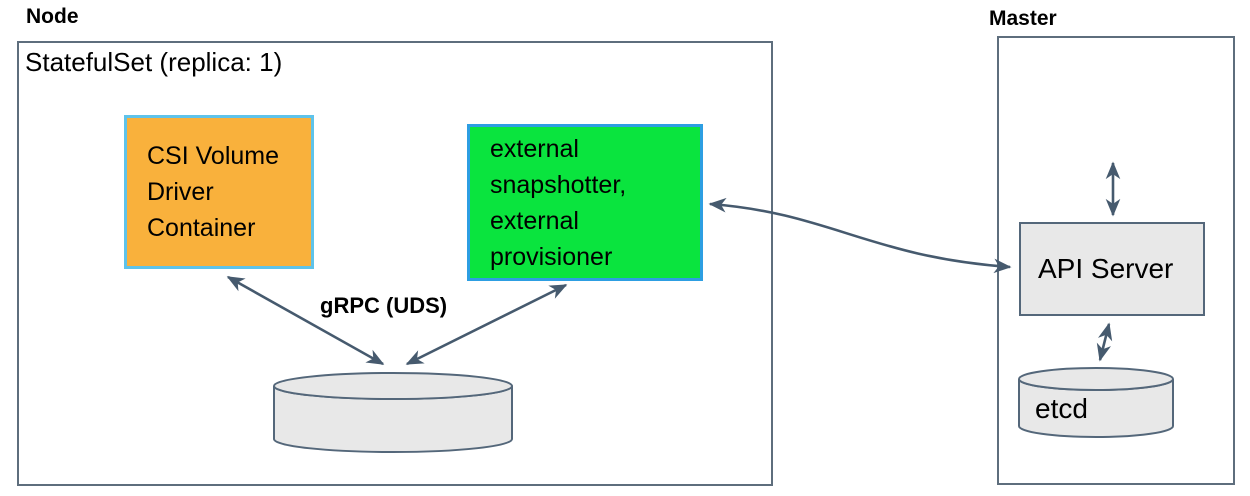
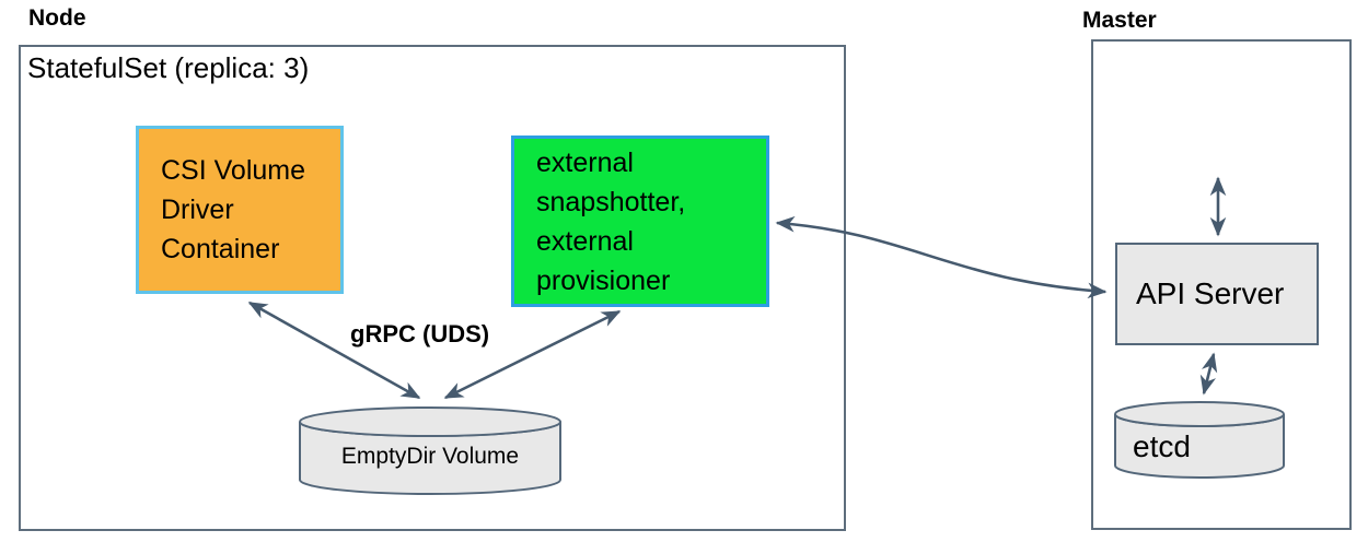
  Node
- StatefulSet (replica: 1)
+ StatefulSet (replica: 3)
  CSI Volume
  Driver
  Container
  external
  snapshotter,
  external
  provisioner
  gRPC (UDS)
+ EmptyDir Volume
  Master
  API Server
  etcd
